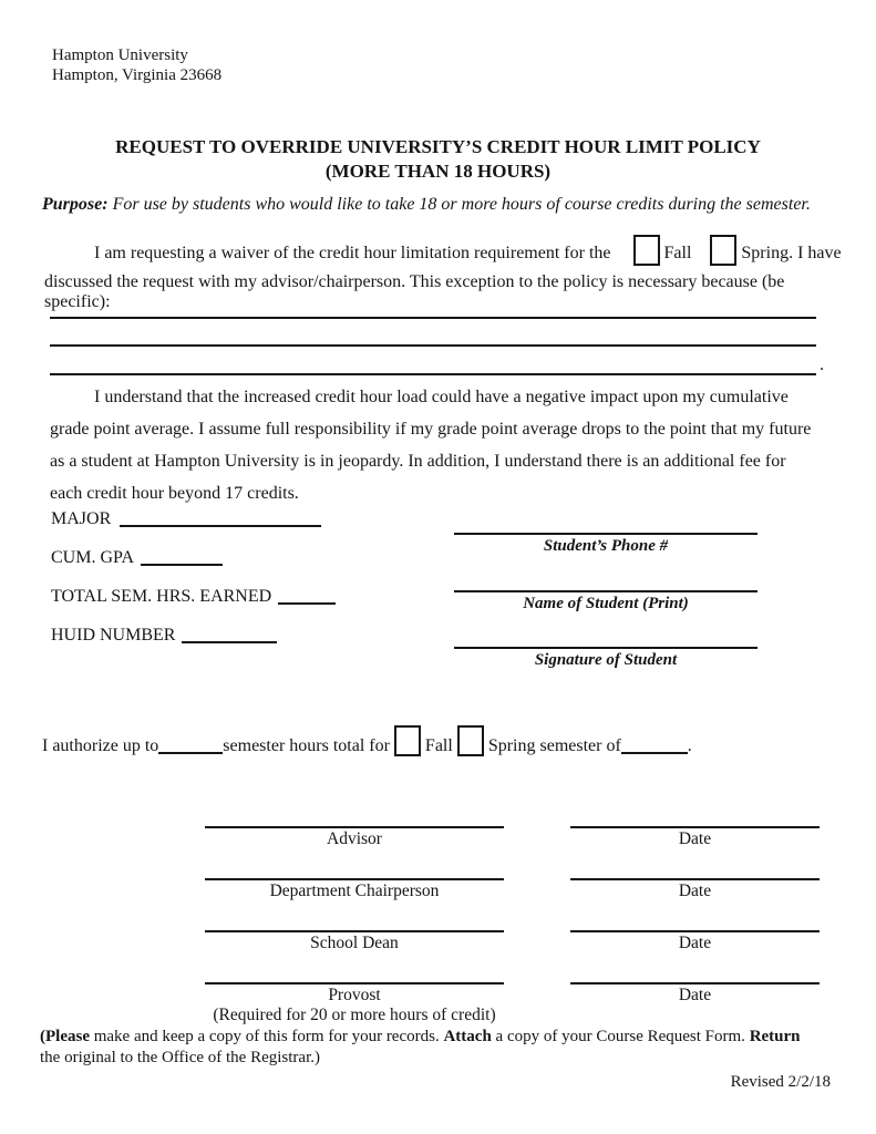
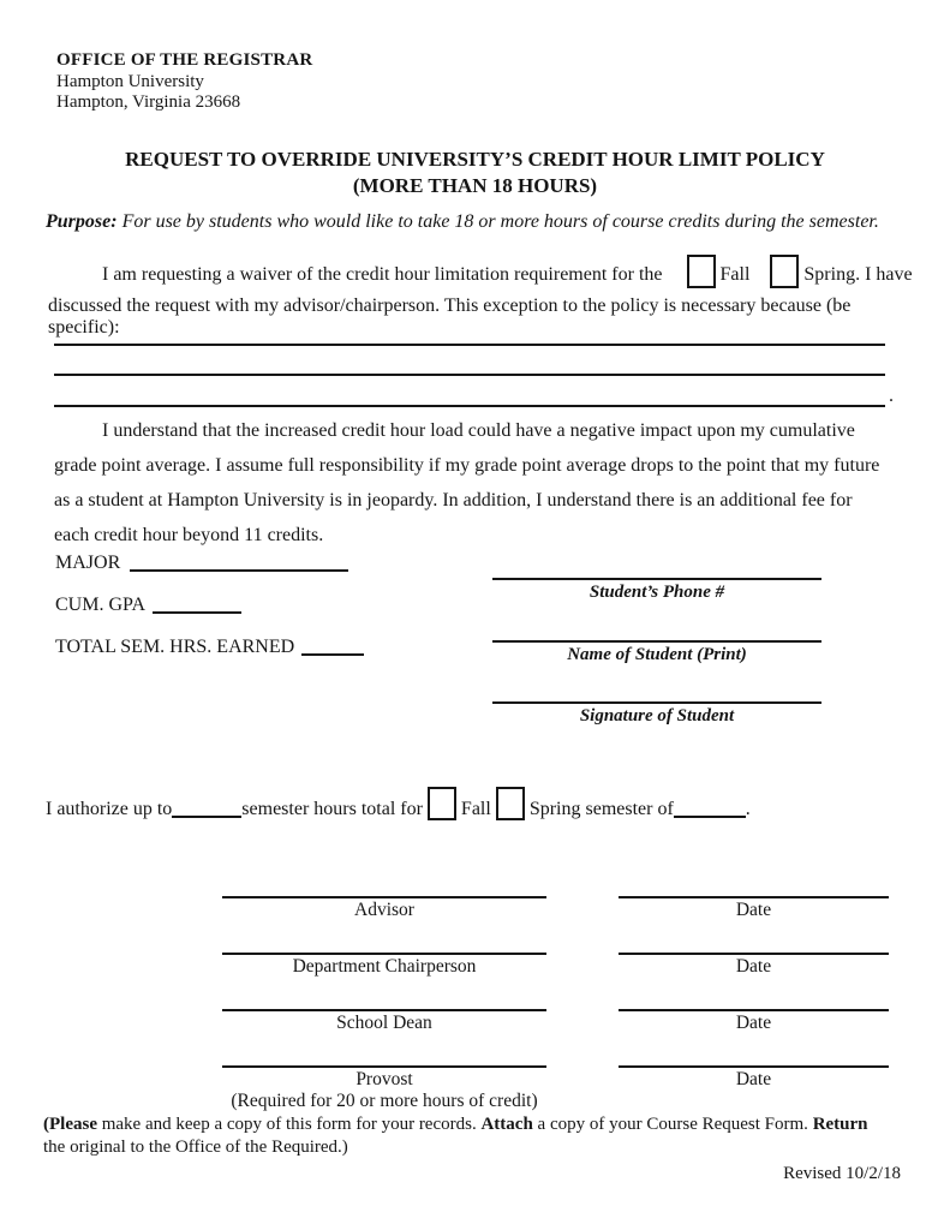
+ OFFICE OF THE REGISTRAR
  Hampton University
  Hampton, Virginia 23668
  REQUEST TO OVERRIDE UNIVERSITY’S CREDIT HOUR LIMIT POLICY
  (MORE THAN 18 HOURS)
  Purpose: For use by students who would like to take 18 or more hours of course credits during the semester.
  I am requesting a waiver of the credit hour limitation requirement for the Fall Spring. I have
  discussed the request with my advisor/chairperson. This exception to the policy is necessary because (be specific):
  .
- I understand that the increased credit hour load could have a negative impact upon my cumulative grade point average. I assume full responsibility if my grade point average drops to the point that my future as a student at Hampton University is in jeopardy. In addition, I understand there is an additional fee for each credit hour beyond 17 credits.
+ I understand that the increased credit hour load could have a negative impact upon my cumulative grade point average. I assume full responsibility if my grade point average drops to the point that my future as a student at Hampton University is in jeopardy. In addition, I understand there is an additional fee for each credit hour beyond 11 credits.
  MAJOR
  CUM. GPA
  TOTAL SEM. HRS. EARNED
- HUID NUMBER
  Student’s Phone #
  Name of Student (Print)
  Signature of Student
  I authorize up to semester hours total for Fall Spring semester of .
  Advisor
  Date
  Department Chairperson
  Date
  School Dean
  Date
  Provost
  (Required for 20 or more hours of credit)
  Date
- (Please make and keep a copy of this form for your records. Attach a copy of your Course Request Form. Return the original to the Office of the Registrar.)
+ (Please make and keep a copy of this form for your records. Attach a copy of your Course Request Form. Return the original to the Office of the Required.)
- Revised 2/2/18
+ Revised 10/2/18
